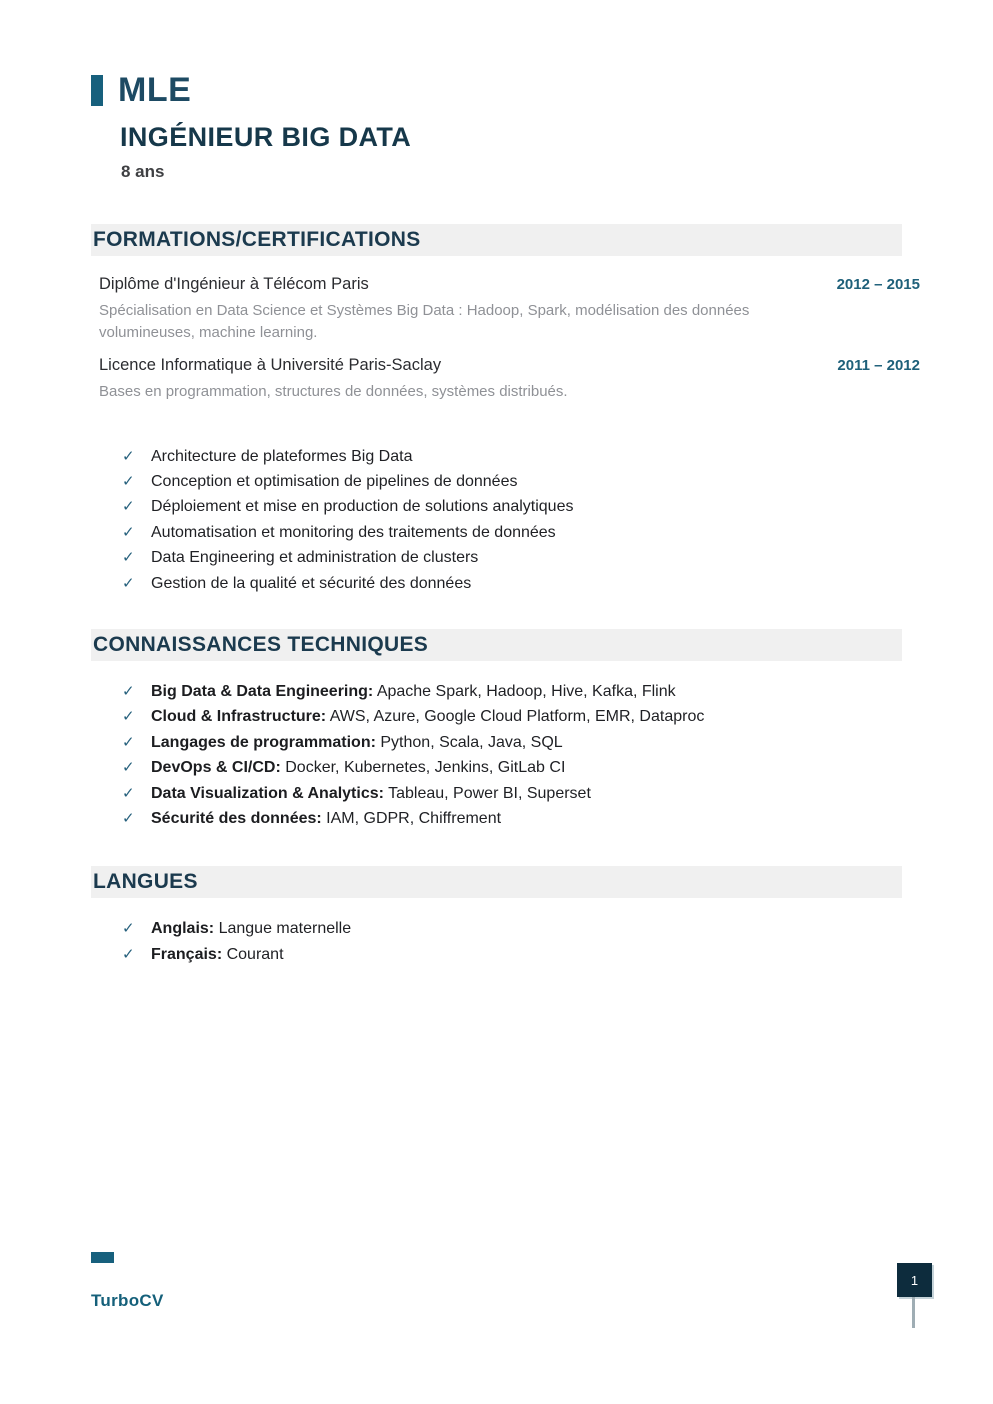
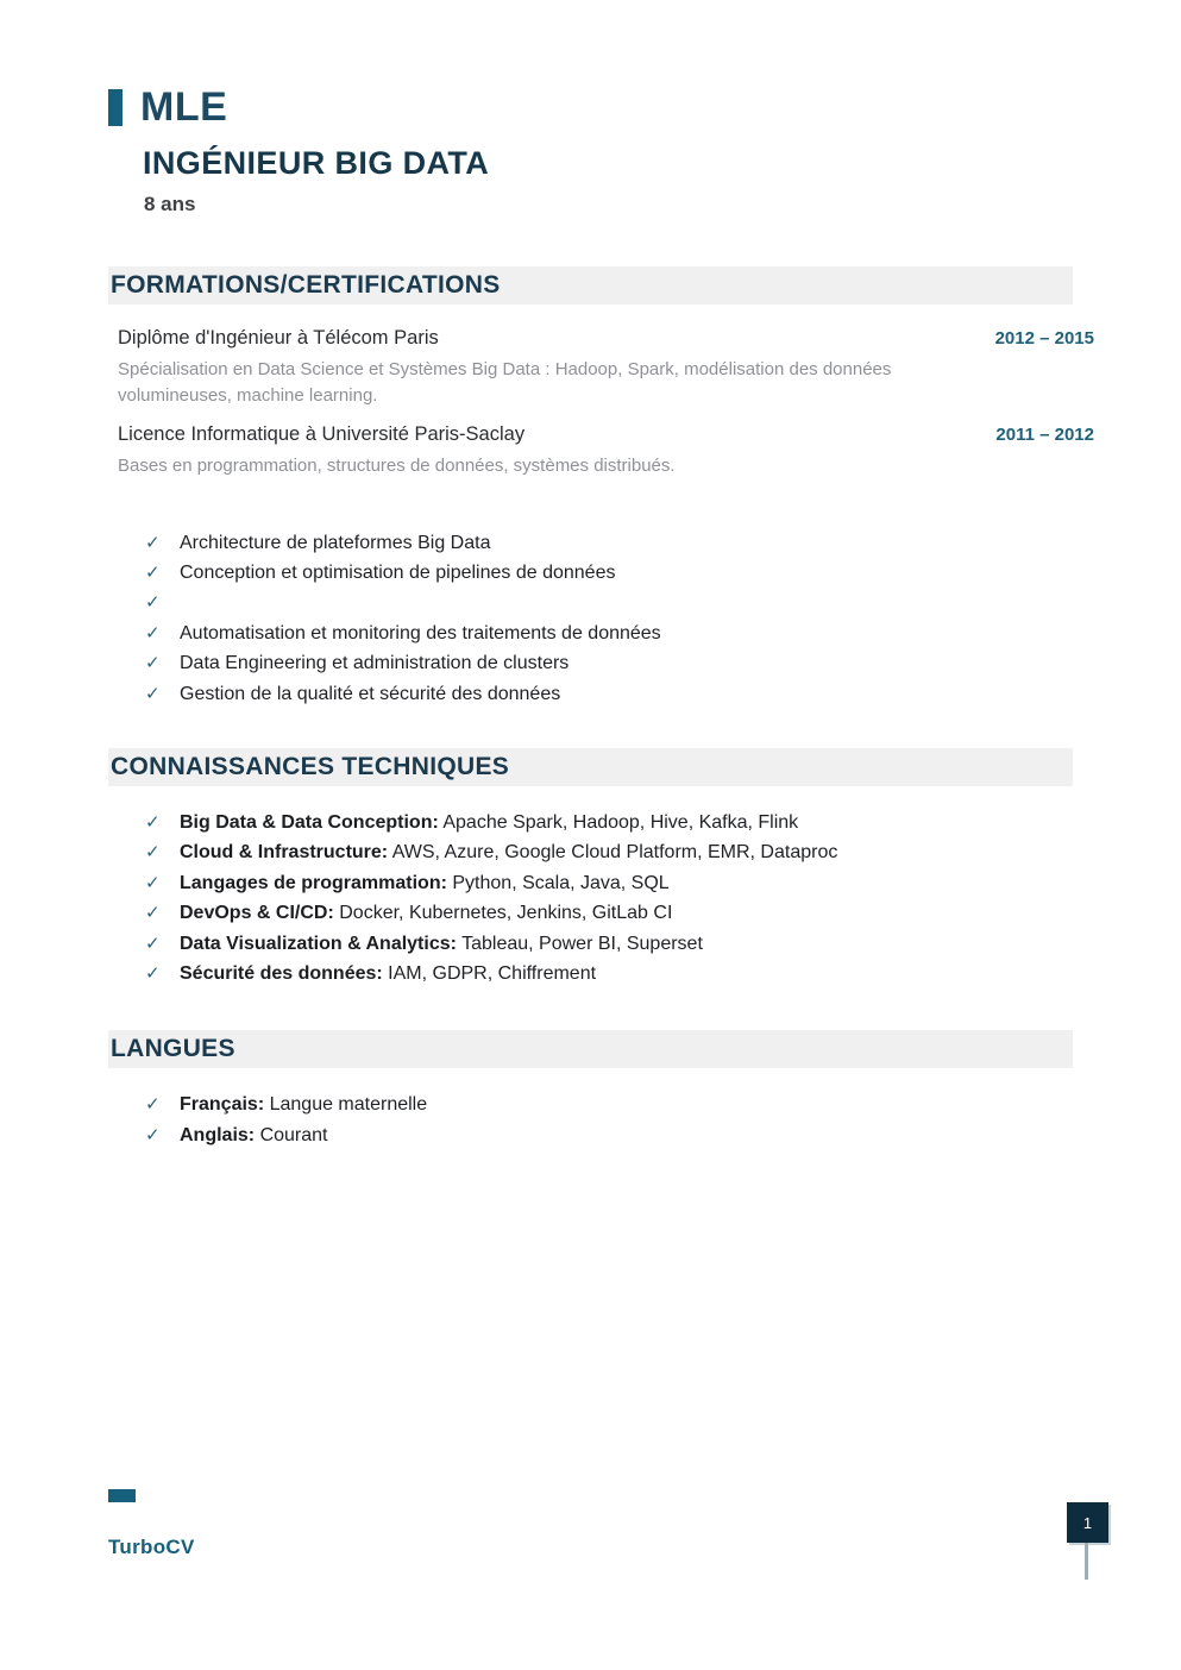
  MLE
  INGÉNIEUR BIG DATA
  8 ans
  FORMATIONS/CERTIFICATIONS
  Diplôme d'Ingénieur à Télécom Paris
  2012 – 2015
  Spécialisation en Data Science et Systèmes Big Data : Hadoop, Spark, modélisation des données volumineuses, machine learning.
  Licence Informatique à Université Paris-Saclay
  2011 – 2012
  Bases en programmation, structures de données, systèmes distribués.
  ✓
  Architecture de plateformes Big Data
  ✓
  Conception et optimisation de pipelines de données
  ✓
- Déploiement et mise en production de solutions analytiques
  ✓
  Automatisation et monitoring des traitements de données
  ✓
  Data Engineering et administration de clusters
  ✓
  Gestion de la qualité et sécurité des données
  CONNAISSANCES TECHNIQUES
  ✓
- Big Data & Data Engineering: Apache Spark, Hadoop, Hive, Kafka, Flink
+ Big Data & Data Conception: Apache Spark, Hadoop, Hive, Kafka, Flink
  ✓
  Cloud & Infrastructure: AWS, Azure, Google Cloud Platform, EMR, Dataproc
  ✓
  Langages de programmation: Python, Scala, Java, SQL
  ✓
  DevOps & CI/CD: Docker, Kubernetes, Jenkins, GitLab CI
  ✓
  Data Visualization & Analytics: Tableau, Power BI, Superset
  ✓
  Sécurité des données: IAM, GDPR, Chiffrement
  LANGUES
  ✓
- Anglais: Langue maternelle
+ Français: Langue maternelle
  ✓
- Français: Courant
+ Anglais: Courant
  TurboCV
  1
